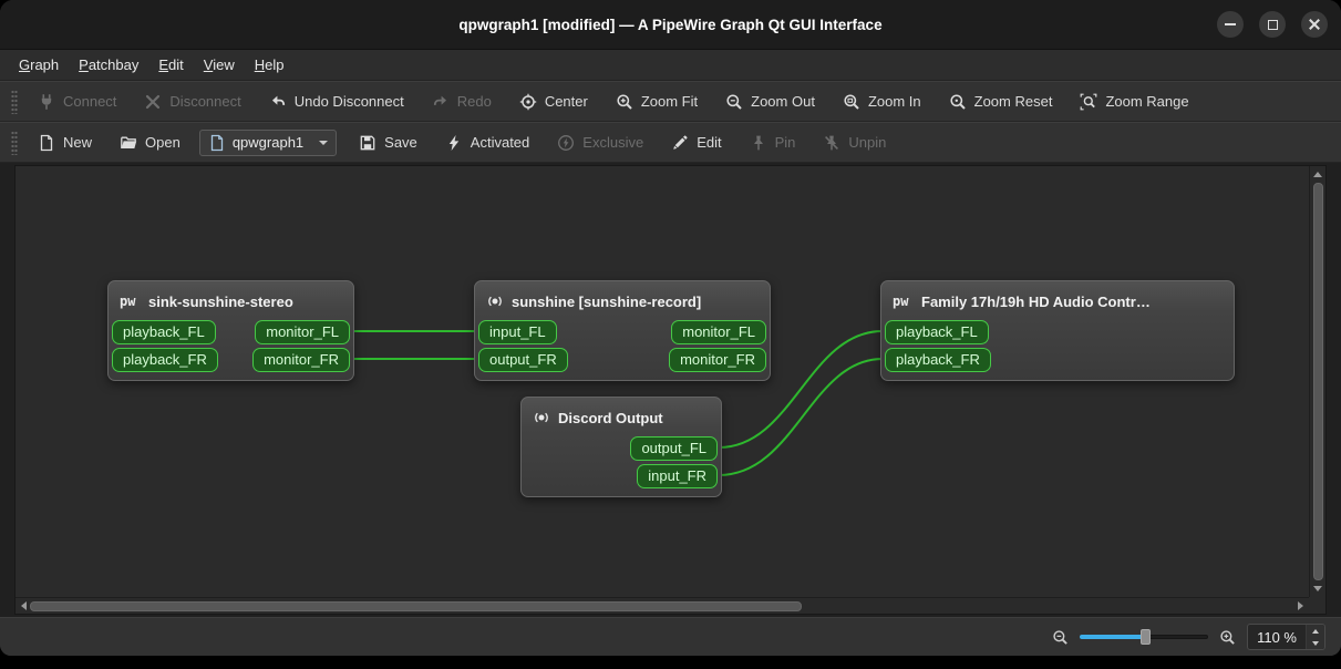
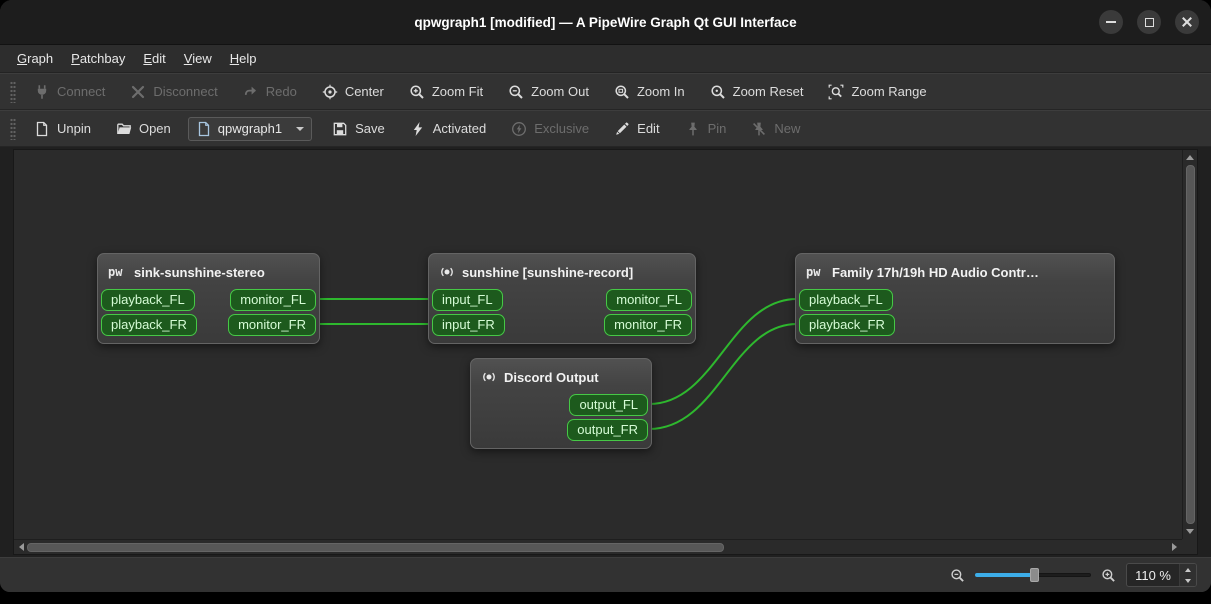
  qpwgraph1 [modified] — A PipeWire Graph Qt GUI Interface
  Graph
  Patchbay
  Edit
  View
  Help
  Connect
  Disconnect
- Undo Disconnect
  Redo
  Center
  Zoom Fit
  Zoom Out
  Zoom In
  Zoom Reset
  Zoom Range
- New
+ Unpin
  Open
  qpwgraph1
  Save
  Activated
  Exclusive
  Edit
  Pin
- Unpin
+ New
  pw
  sink-sunshine-stereo
  playback_FL
  monitor_FL
  playback_FR
  monitor_FR
  sunshine [sunshine-record]
  input_FL
  monitor_FL
- output_FR
+ input_FR
  monitor_FR
  pw
  Family 17h/19h HD Audio Contr…
  playback_FL
  playback_FR
  Discord Output
  output_FL
- input_FR
+ output_FR
  110 %
